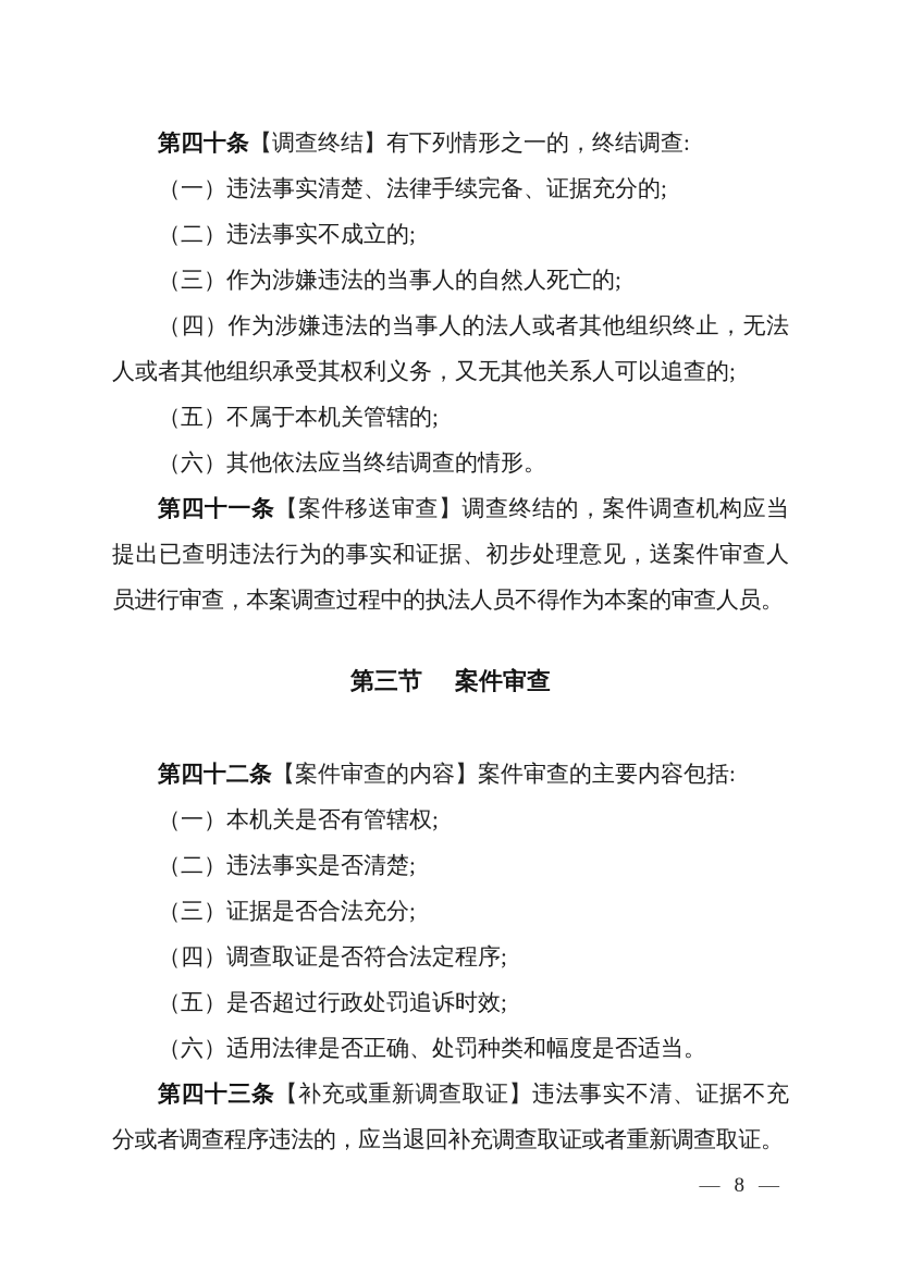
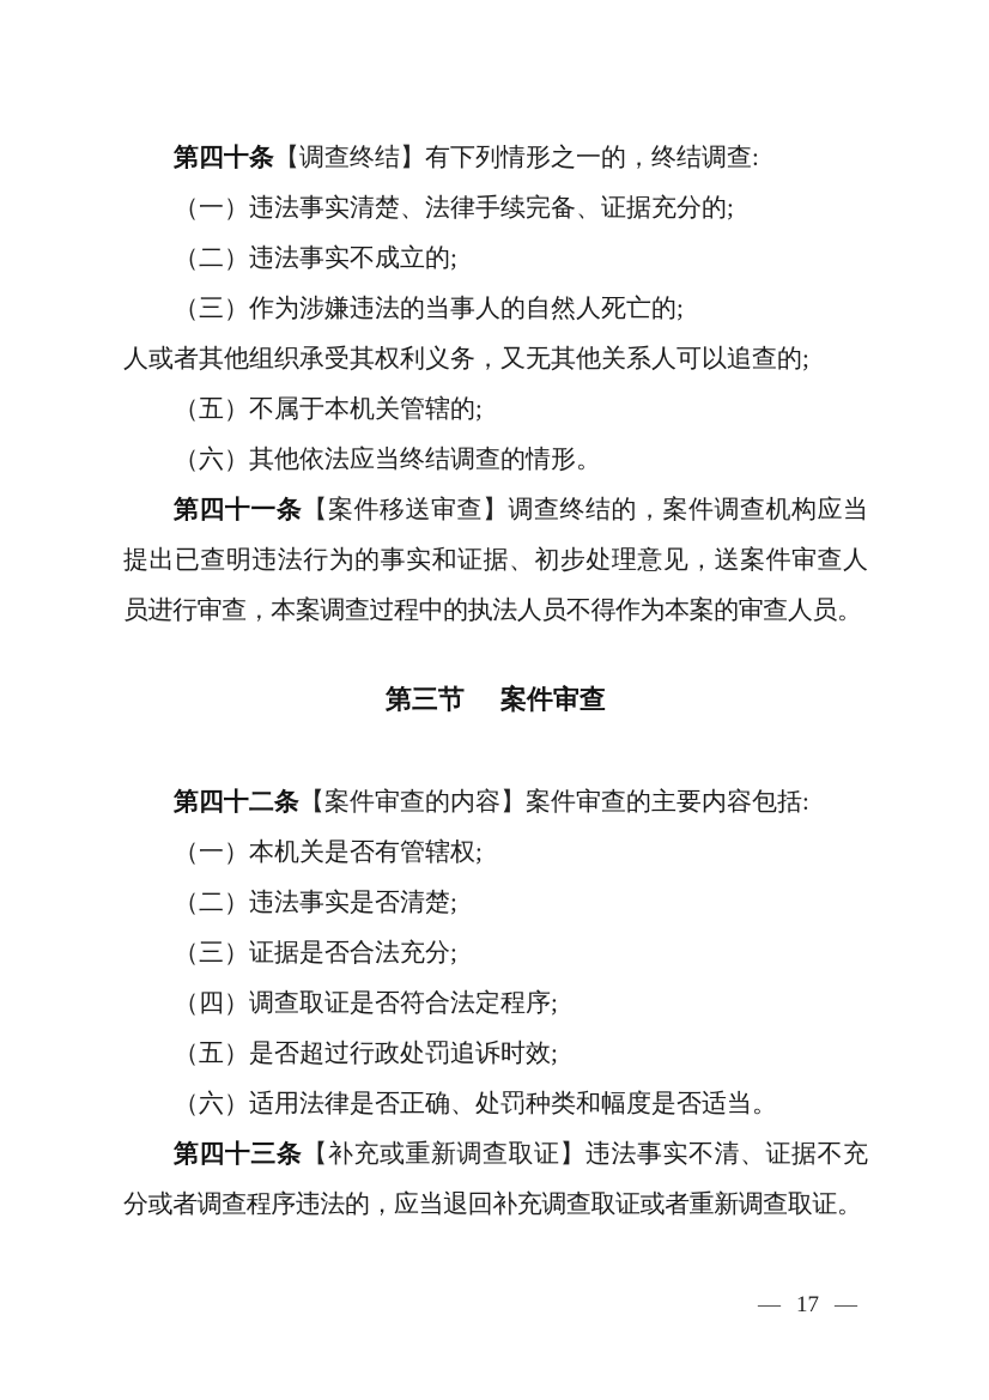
  第四十条【调查终结】有下列情形之一的，终结调查:
  （一）违法事实清楚、法律手续完备、证据充分的;
  （二）违法事实不成立的;
  （三）作为涉嫌违法的当事人的自然人死亡的;
- （四）作为涉嫌违法的当事人的法人或者其他组织终止，无法
  人或者其他组织承受其权利义务，又无其他关系人可以追查的;
  （五）不属于本机关管辖的;
  （六）其他依法应当终结调查的情形。
  第四十一条【案件移送审查】调查终结的，案件调查机构应当
  提出已查明违法行为的事实和证据、初步处理意见，送案件审查人
  员进行审查，本案调查过程中的执法人员不得作为本案的审查人员。
  第三节 案件审查
  第四十二条【案件审查的内容】案件审查的主要内容包括:
  （一）本机关是否有管辖权;
  （二）违法事实是否清楚;
  （三）证据是否合法充分;
  （四）调查取证是否符合法定程序;
  （五）是否超过行政处罚追诉时效;
  （六）适用法律是否正确、处罚种类和幅度是否适当。
  第四十三条【补充或重新调查取证】违法事实不清、证据不充
  分或者调查程序违法的，应当退回补充调查取证或者重新调查取证。
- — 8 —
+ — 17 —
